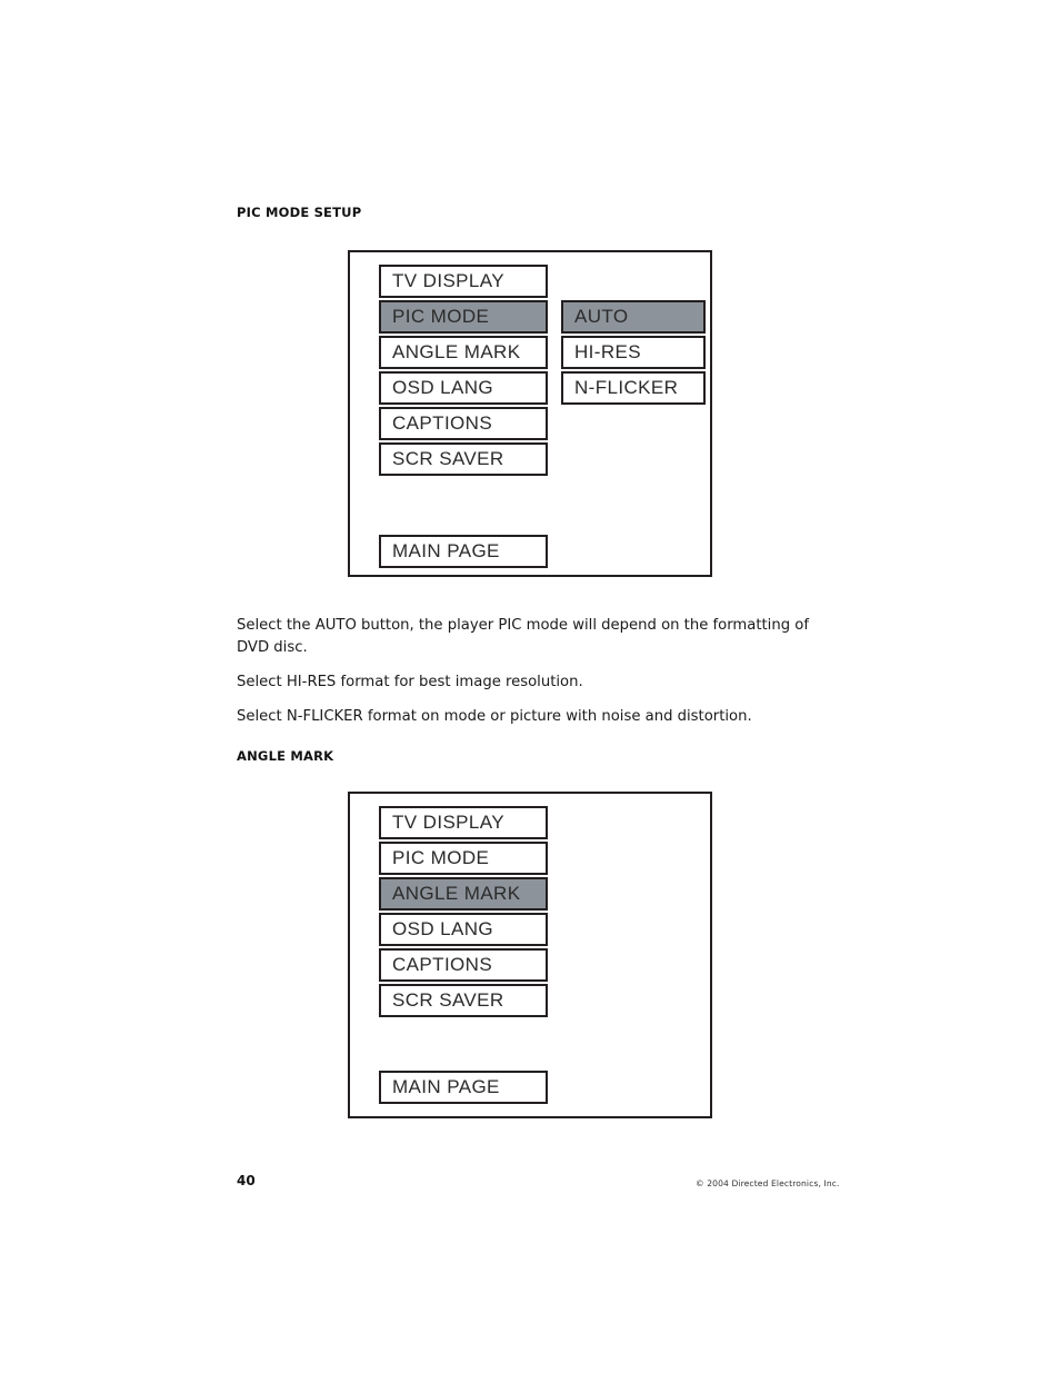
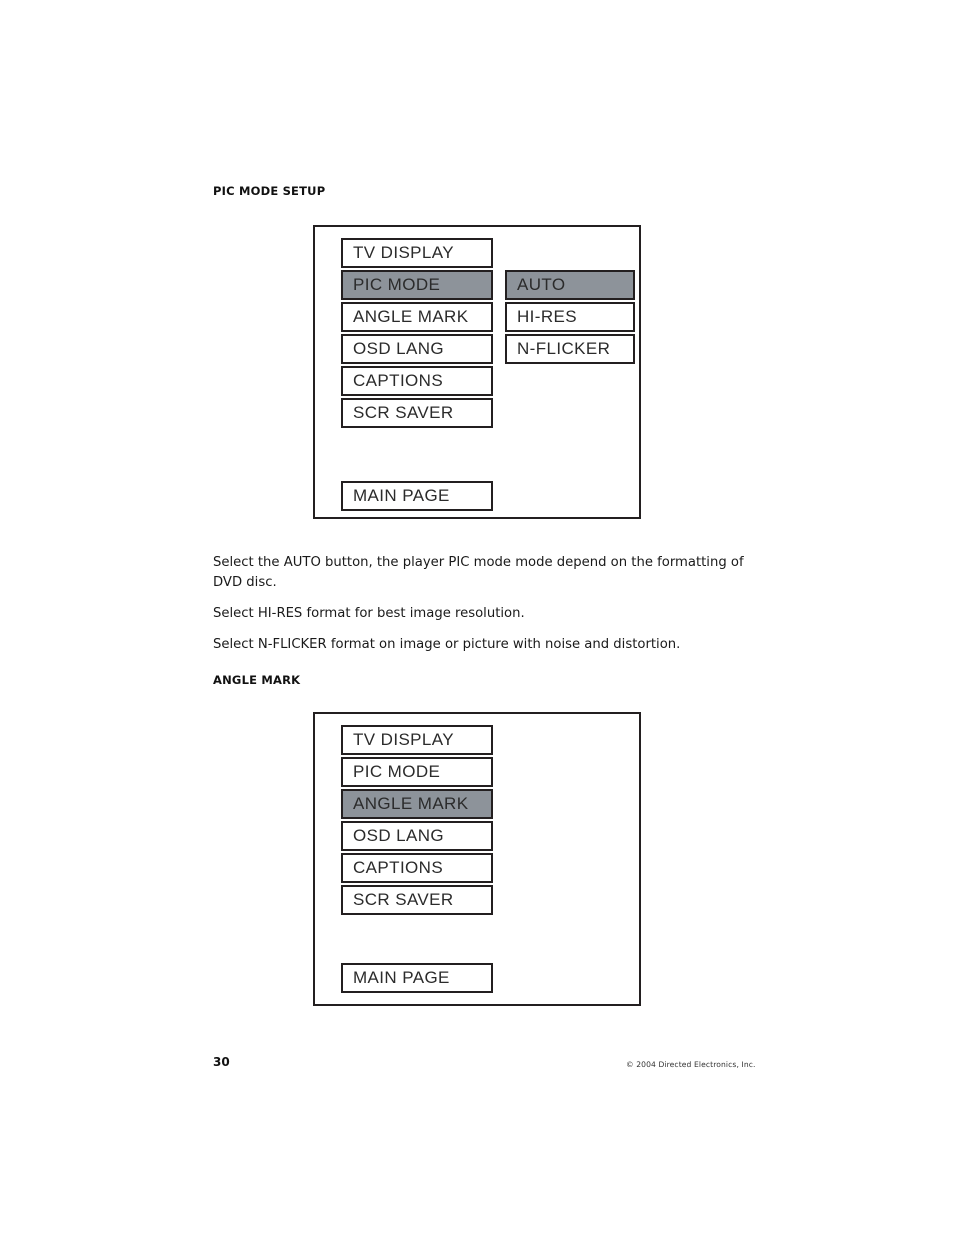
  PIC MODE SETUP
  TV DISPLAY
  PIC MODE
  ANGLE MARK
  OSD LANG
  CAPTIONS
  SCR SAVER
  AUTO
  HI-RES
  N-FLICKER
  MAIN PAGE
- Select the AUTO button, the player PIC mode will depend on the formatting of DVD disc.
+ Select the AUTO button, the player PIC mode mode depend on the formatting of DVD disc.
  Select HI-RES format for best image resolution.
- Select N-FLICKER format on mode or picture with noise and distortion.
+ Select N-FLICKER format on image or picture with noise and distortion.
  ANGLE MARK
  TV DISPLAY
  PIC MODE
  ANGLE MARK
  OSD LANG
  CAPTIONS
  SCR SAVER
  MAIN PAGE
- 40
+ 30
  © 2004 Directed Electronics, Inc.
